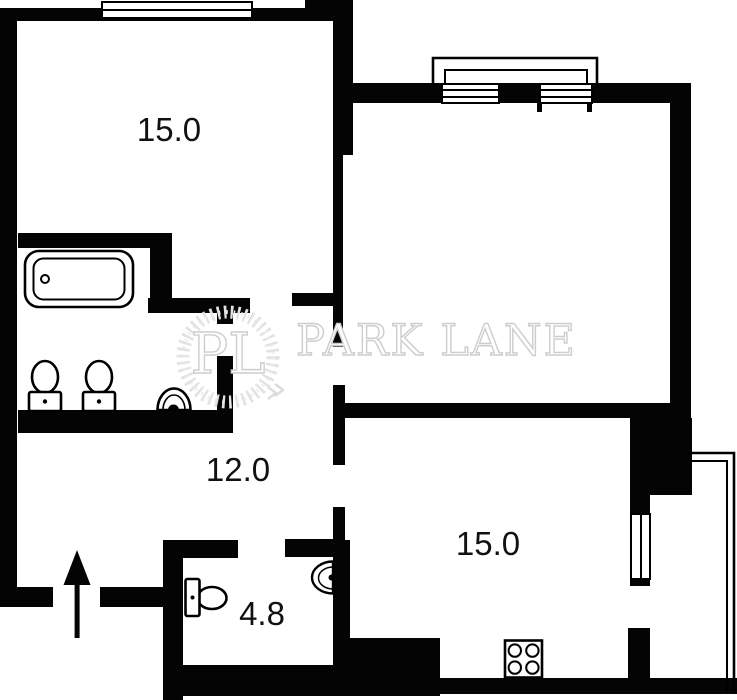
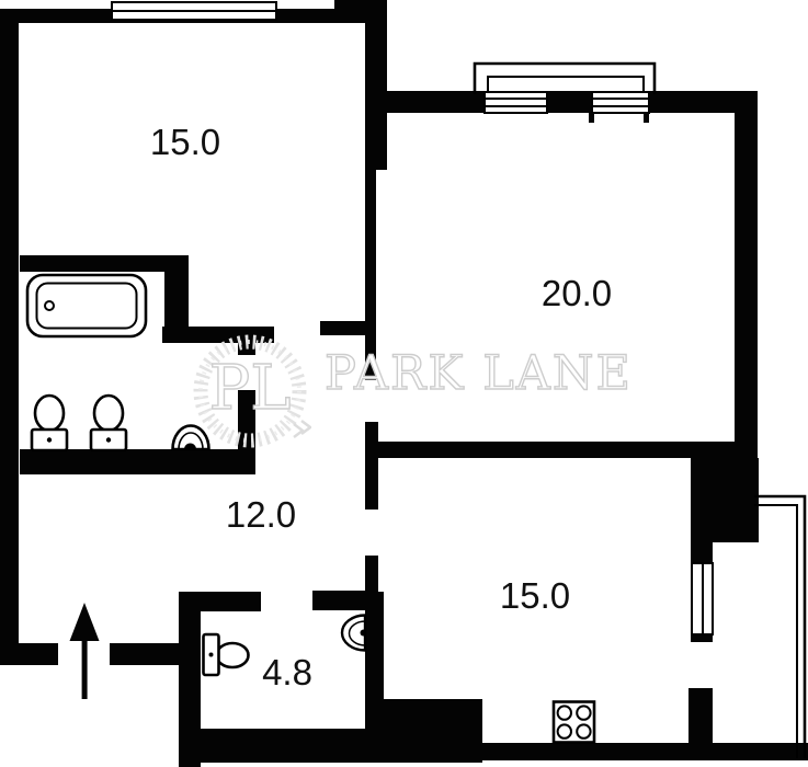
  15.0
+ 20.0
  12.0
  15.0
  4.8
  PL
  PARK LANE
